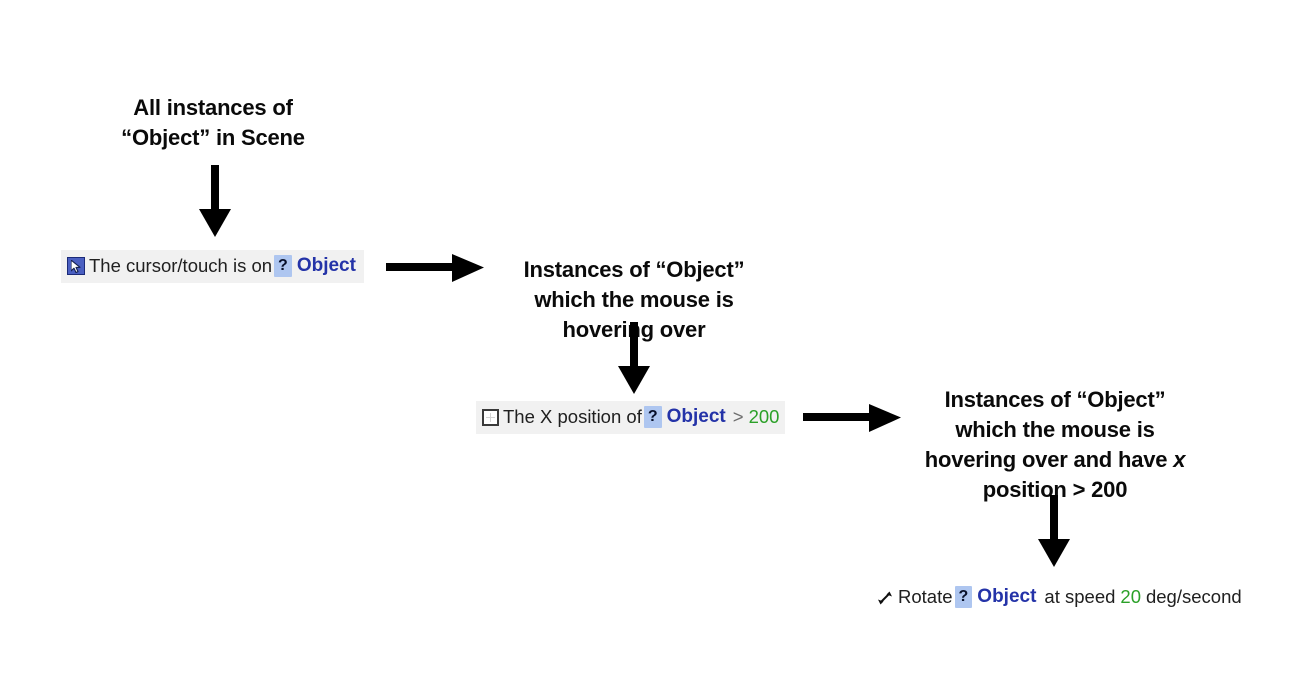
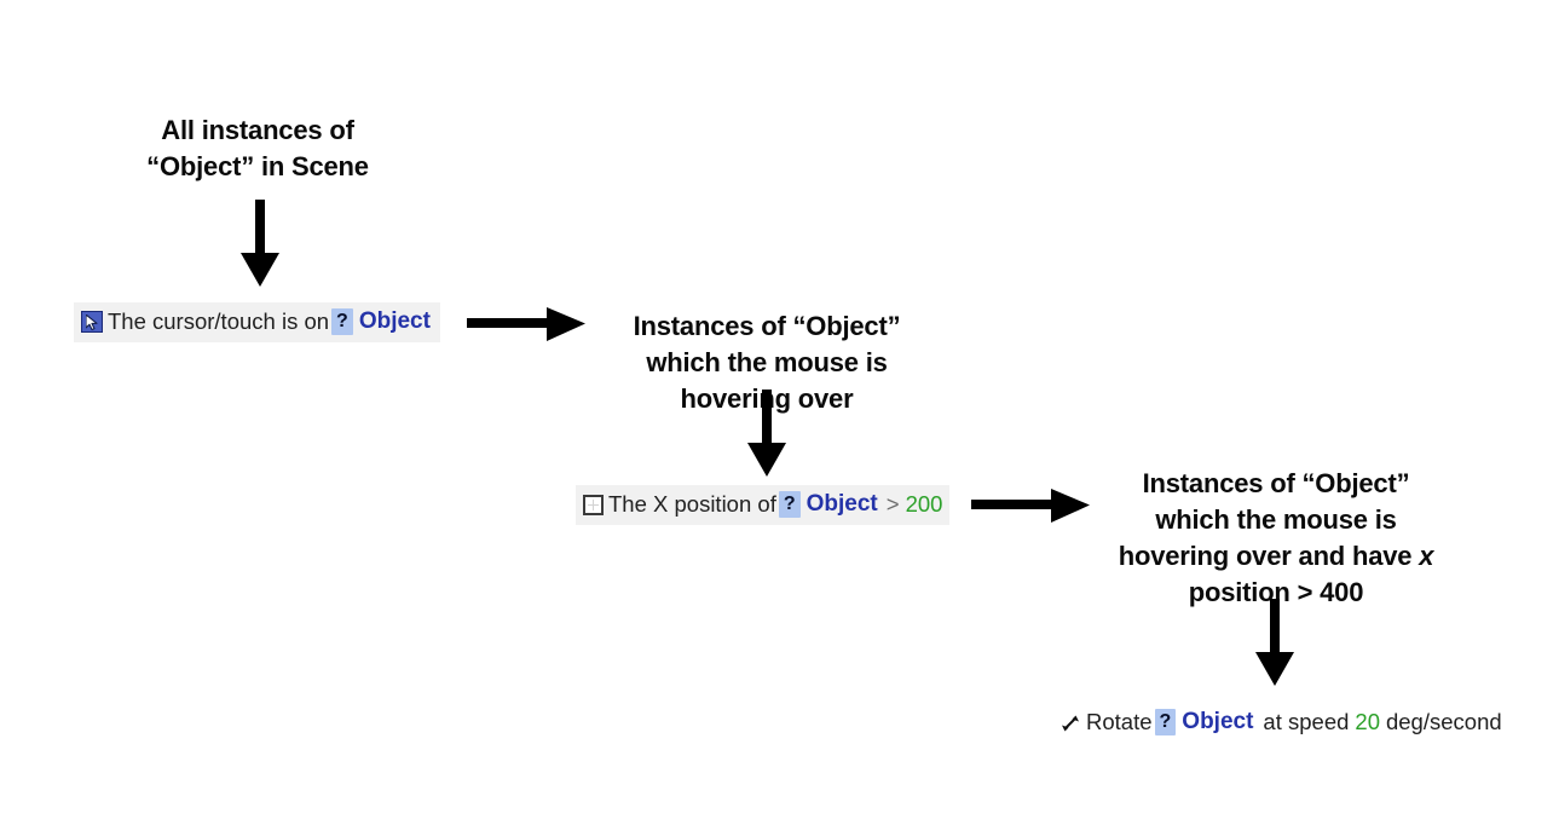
  All instances of
  “Object” in Scene
  The cursor/touch is on
  ?
  Object
  Instances of “Object”
  which the mouse is
  hoverig over
  The X position of
  ?
  Object
  >
  200
  Instances of “Object”
  which the mouse is
  hovering over and have x
- position > 200
+ position > 400
  Rotate
  ?
  Object
  at speed
  20
  deg/second
